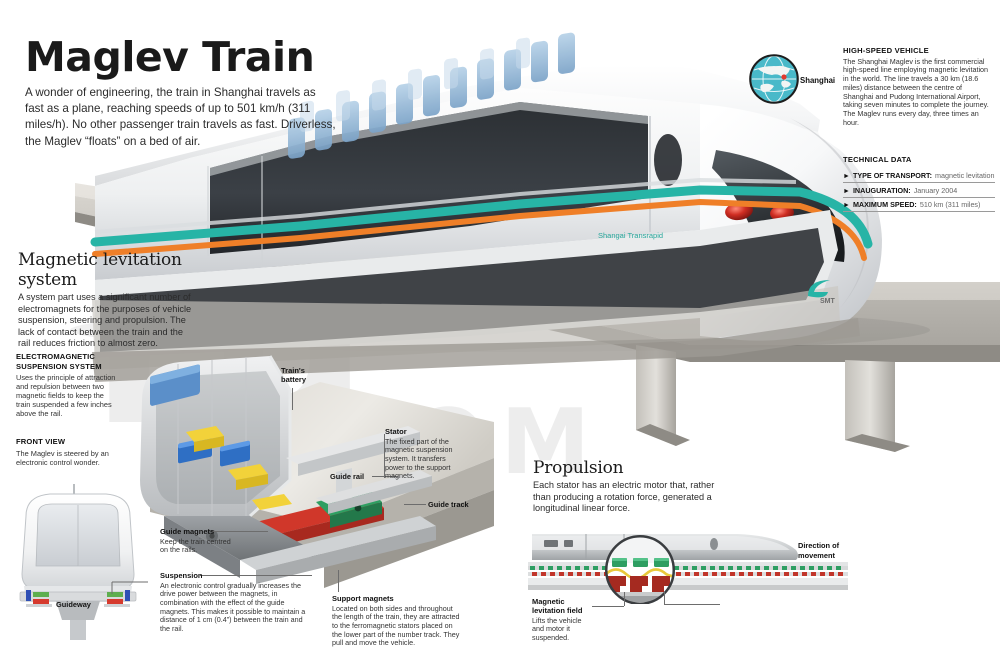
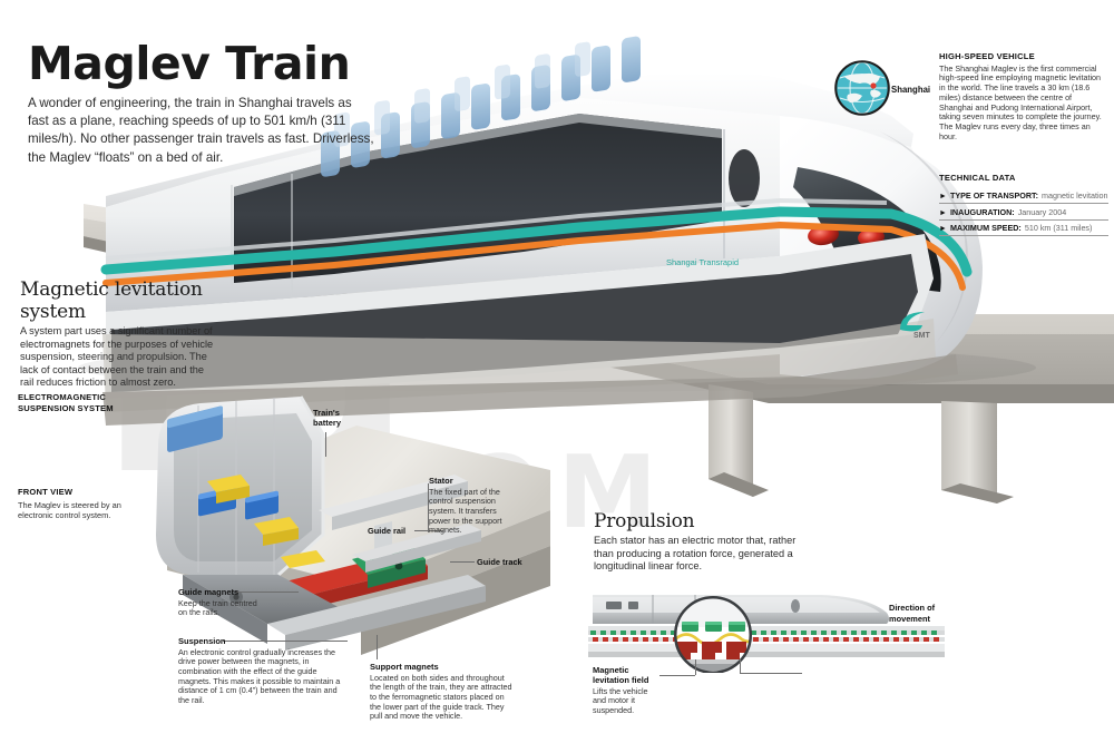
  Shangai Transrapid
  Maglev Train
  A wonder of engineering, the train in Shanghai travels as fast as a plane, reaching speeds of up to 501 km/h (311 miles/h). No other passenger train travels as fast. Driverless, the Maglev “floats” on a bed of air.
  Shanghai
  HIGH-SPEED VEHICLE
  The Shanghai Maglev is the first commercial high-speed line employing magnetic levitation in the world. The line travels a 30 km (18.6 miles) distance between the centre of Shanghai and Pudong International Airport, taking seven minutes to complete the journey. The Maglev runs every day, three times an hour.
  TECHNICAL DATA
  TYPE OF TRANSPORT:
  magnetic levitation
  INAUGURATION:
  January 2004
  MAXIMUM SPEED:
  510 km (311 miles)
  Magnetic levitation system
  A system part uses a significant number of electromagnets for the purposes of vehicle suspension, steering and propulsion. The lack of contact between the train and the rail reduces friction to almost zero.
  ELECTROMAGNETIC SUSPENSION SYSTEM
- Uses the principle of attraction and repulsion between two magnetic fields to keep the train suspended a few inches above the rail.
  FRONT VIEW
- The Maglev is steered by an electronic control wonder.
+ The Maglev is steered by an electronic control system.
- Guideway
  Train's battery
  Stator
- The fixed part of the magnetic suspension system. It transfers power to the support magnets.
+ The fixed part of the control suspension system. It transfers power to the support magnets.
  Guide rail
  Guide track
  Guide magnets
  Keep the train centred on the rails.
  Suspension
  An electronic control gradually increases the drive power between the magnets, in combination with the effect of the guide magnets. This makes it possible to maintain a distance of 1 cm (0.4”) between the train and the rail.
  Support magnets
- Located on both sides and throughout the length of the train, they are attracted to the ferromagnetic stators placed on the lower part of the number track. They pull and move the vehicle.
+ Located on both sides and throughout the length of the train, they are attracted to the ferromagnetic stators placed on the lower part of the guide track. They pull and move the vehicle.
  Propulsion
  Each stator has an electric motor that, rather than producing a rotation force, generated a longitudinal linear force.
  Magnetic levitation field
  Lifts the vehicle and motor it suspended.
  Direction of movement
